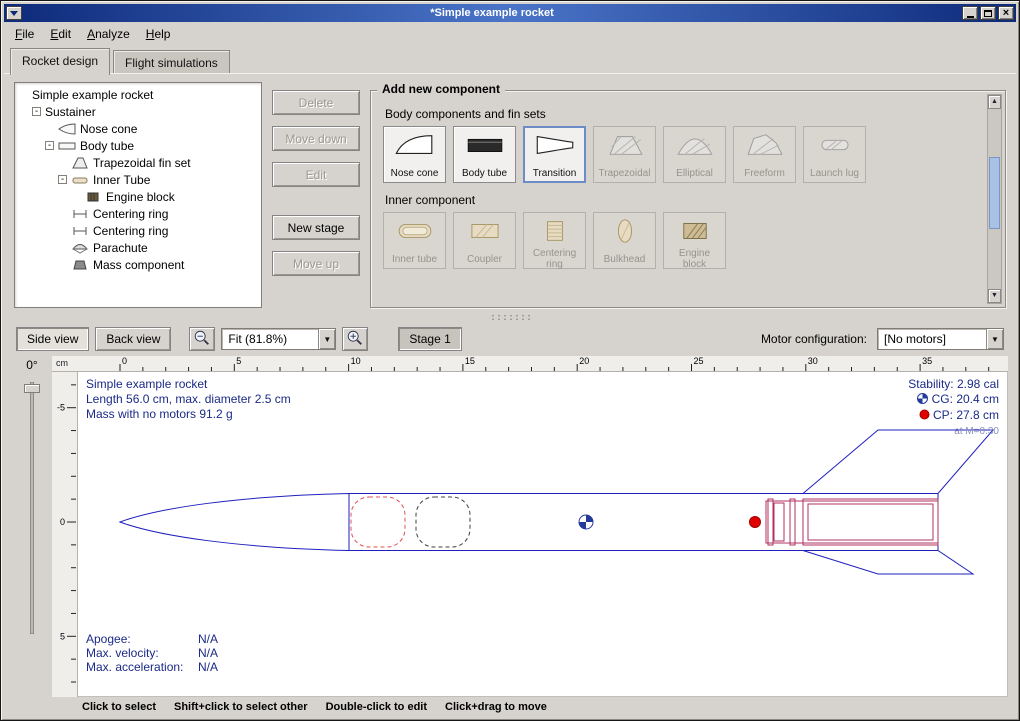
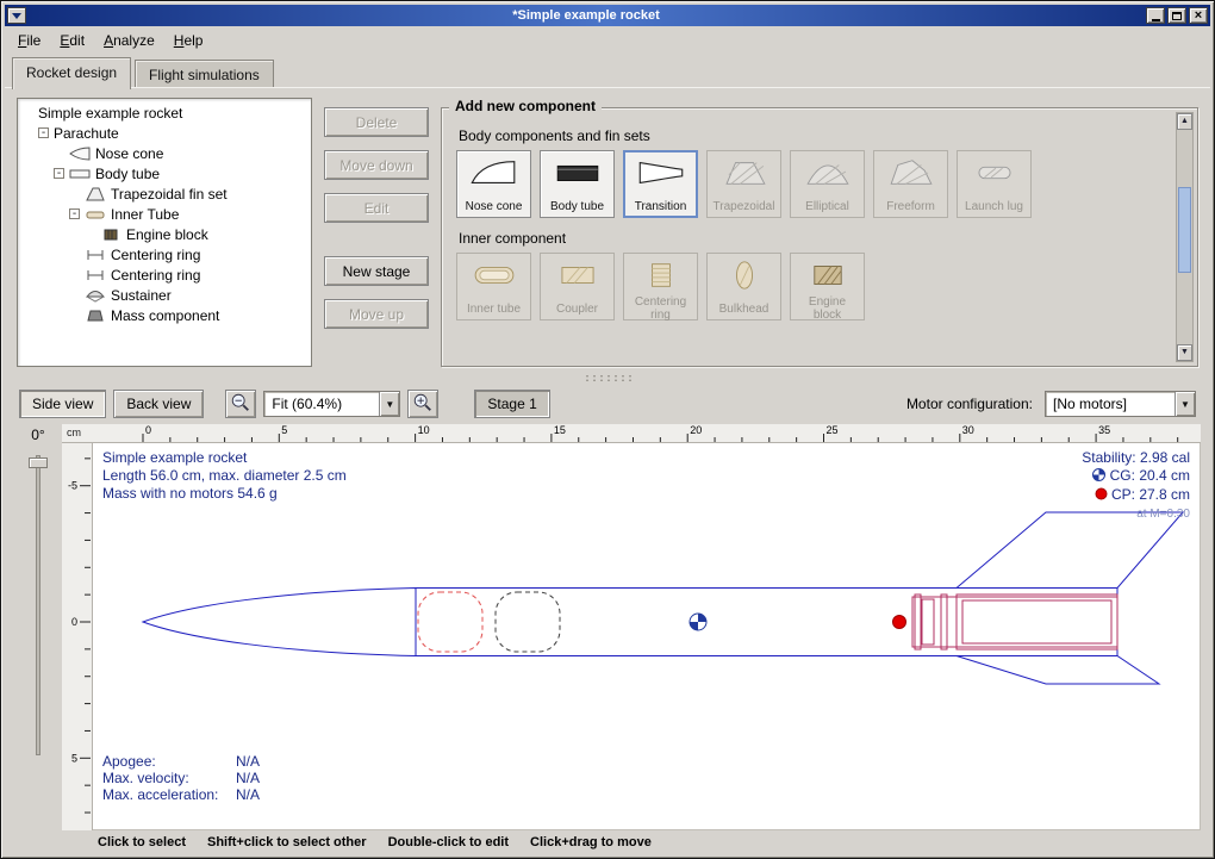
  *Simple example rocket
  ×
  File
  Edit
  Analyze
  Help
  Rocket design
  Flight simulations
  Simple example rocket
  -
- Sustainer
+ Parachute
  Nose cone
  -
  Body tube
  Trapezoidal fin set
  -
  Inner Tube
  Engine block
  Centering ring
  Centering ring
- Parachute
+ Sustainer
  Mass component
  Delete
  Move down
  Edit
  New stage
  Move up
  Add new component
  Body components and fin sets
  Nose cone
  Body tube
  Transition
  Trapezoidal
  Elliptical
  Freeform
  Launch lug
  Inner component
  Inner tube
  Coupler
  Centering ring
  Bulkhead
  Engine block
  Side view
  Back view
- Fit (81.8%)
+ Fit (60.4%)
  ▼
  Stage 1
  Motor configuration:
  [No motors]
  ▼
  0°
  cm
  0
  5
  10
  15
  20
  25
  30
  35
  -5
  0
  5
  Simple example rocket
  Length 56.0 cm, max. diameter 2.5 cm
- Mass with no motors 91.2 g
+ Mass with no motors 54.6 g
  Stability: 2.98 cal
  CG: 20.4 cm
  CP: 27.8 cm
  at M=0.30
  Apogee:
  N/A
  Max. velocity:
  N/A
  Max. acceleration:
  N/A
  Click to select
  Shift+click to select other
  Double-click to edit
  Click+drag to move
